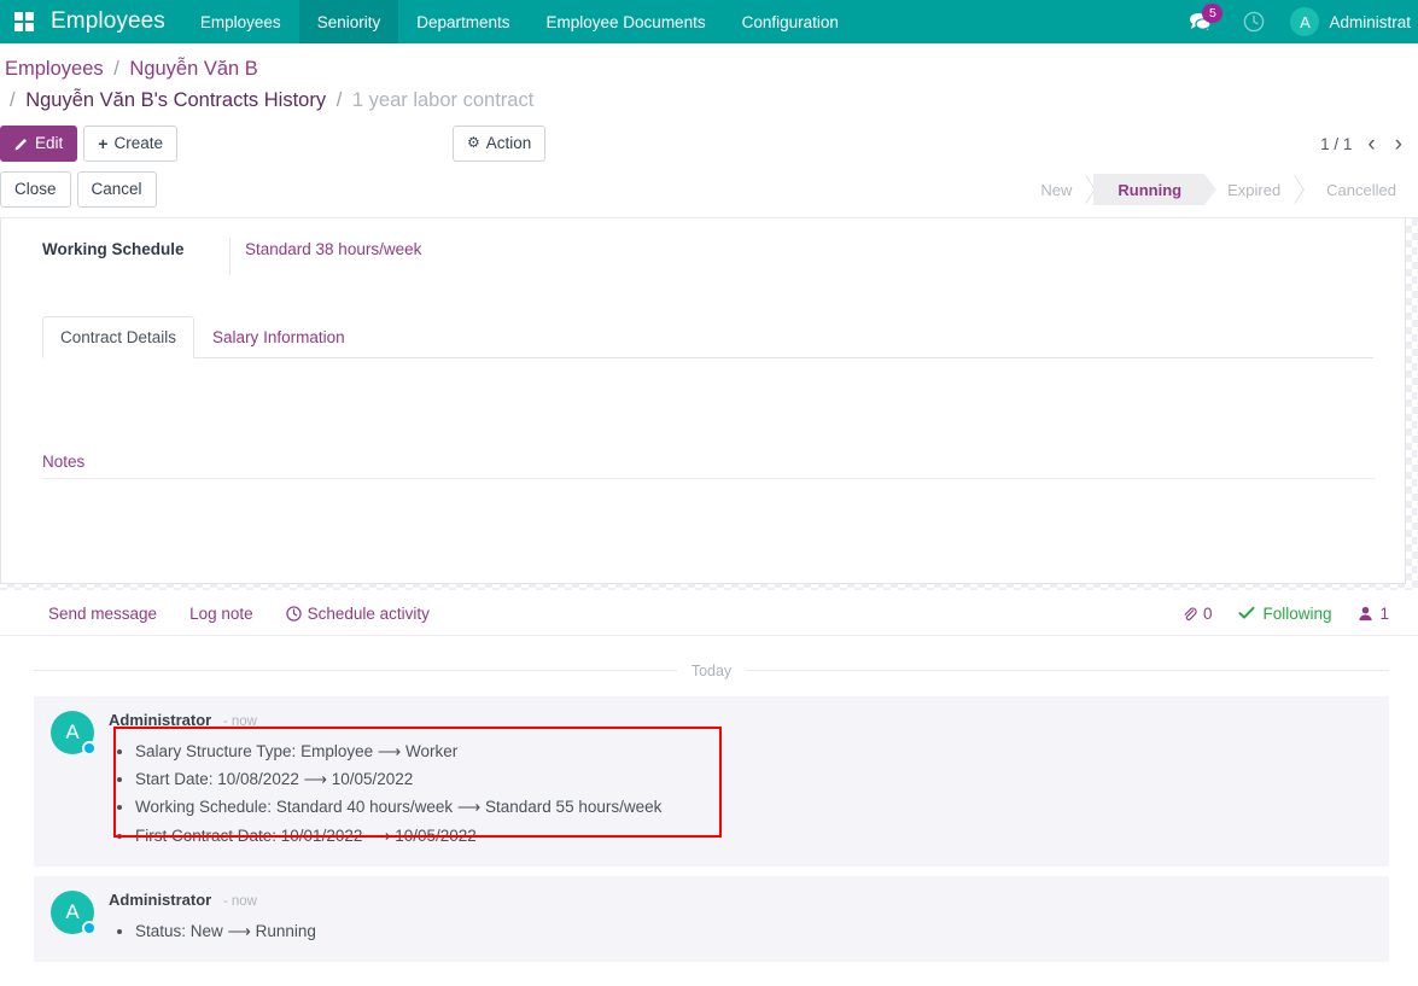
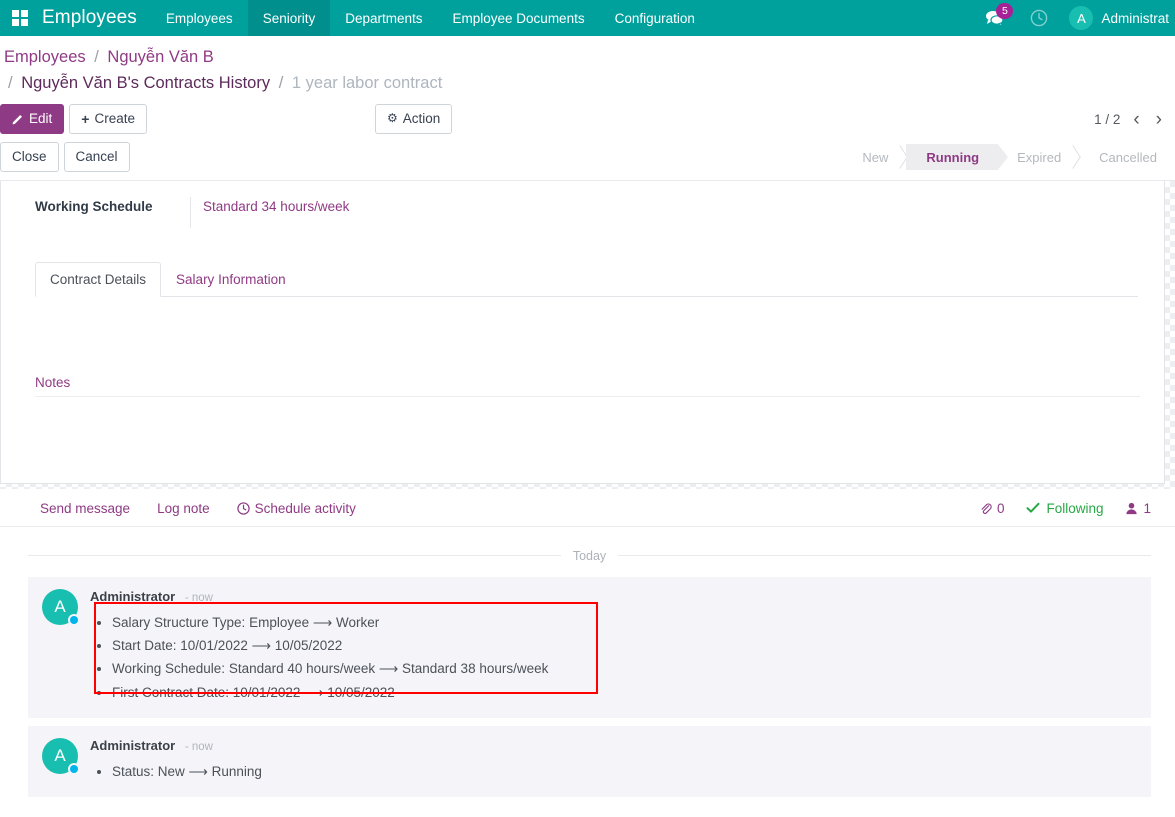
  Employees
  Employees
  Seniority
  Departments
  Employee Documents
  Configuration
  5
  A
  Administrat
  Employees / Nguyễn Văn B
  / Nguyễn Văn B's Contracts History / 1 year labor contract
  Edit
  +
  Create
  ⚙
  Action
- 1 / 1
+ 1 / 2
  ‹
  ›
  Close
  Cancel
  New
  Running
  Expired
  Cancelled
  Working Schedule
- Standard 38 hours/week
+ Standard 34 hours/week
  Contract Details
  Salary Information
  Notes
  Send message
  Log note
  Schedule activity
  0
  Following
  1
  Today
  A
  Administrator - now
  Salary Structure Type: Employee ⟶ Worker
- Start Date: 10/08/2022 ⟶ 10/05/2022
+ Start Date: 10/01/2022 ⟶ 10/05/2022
- Working Schedule: Standard 40 hours/week ⟶ Standard 55 hours/week
+ Working Schedule: Standard 40 hours/week ⟶ Standard 38 hours/week
  First Contract Date: 10/01/2022 ⟶ 10/05/2022
  A
  Administrator - now
  Status: New ⟶ Running
